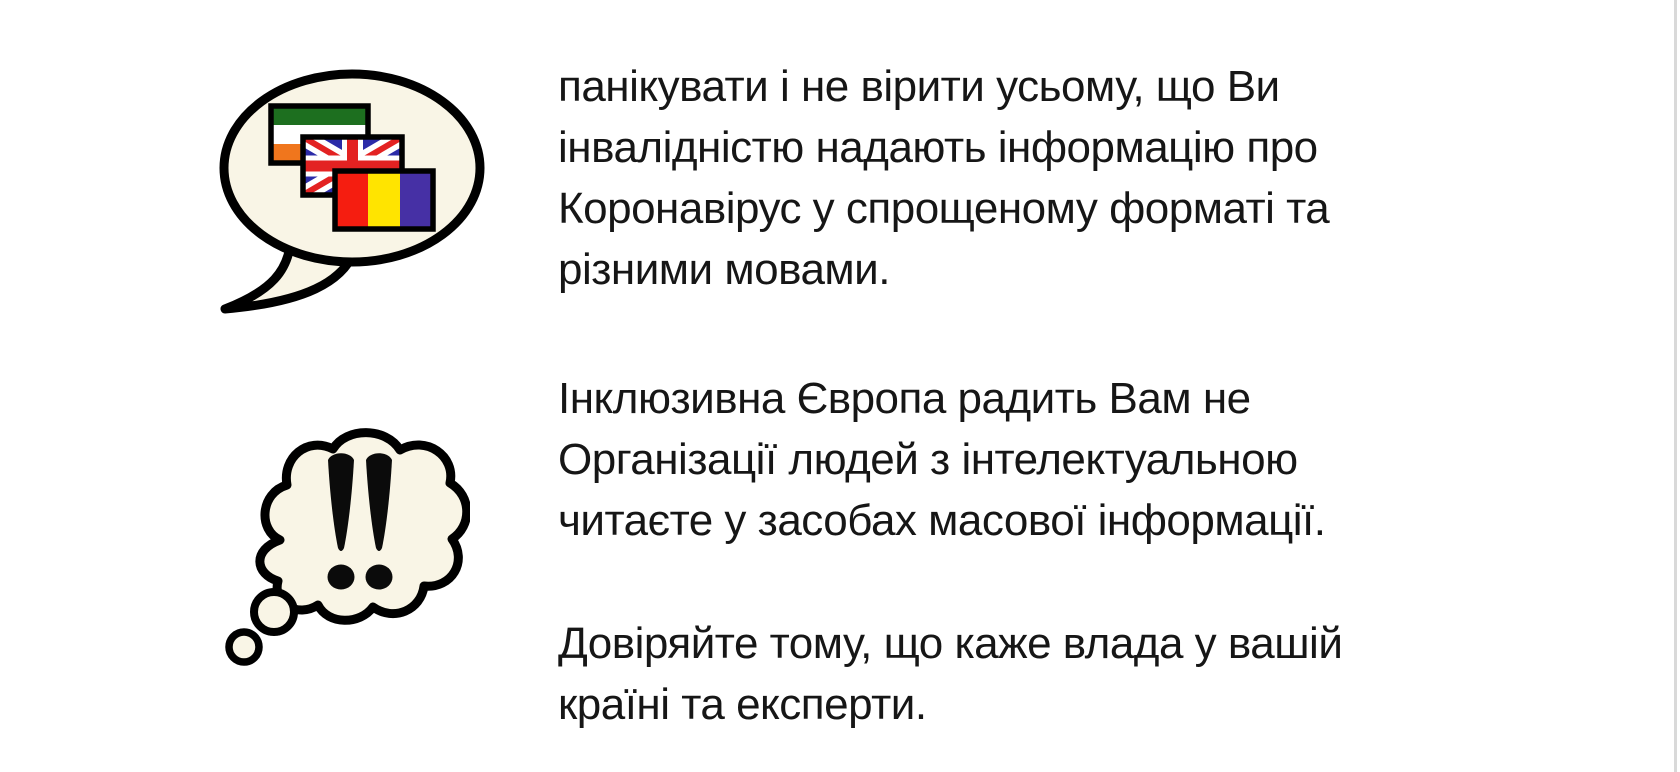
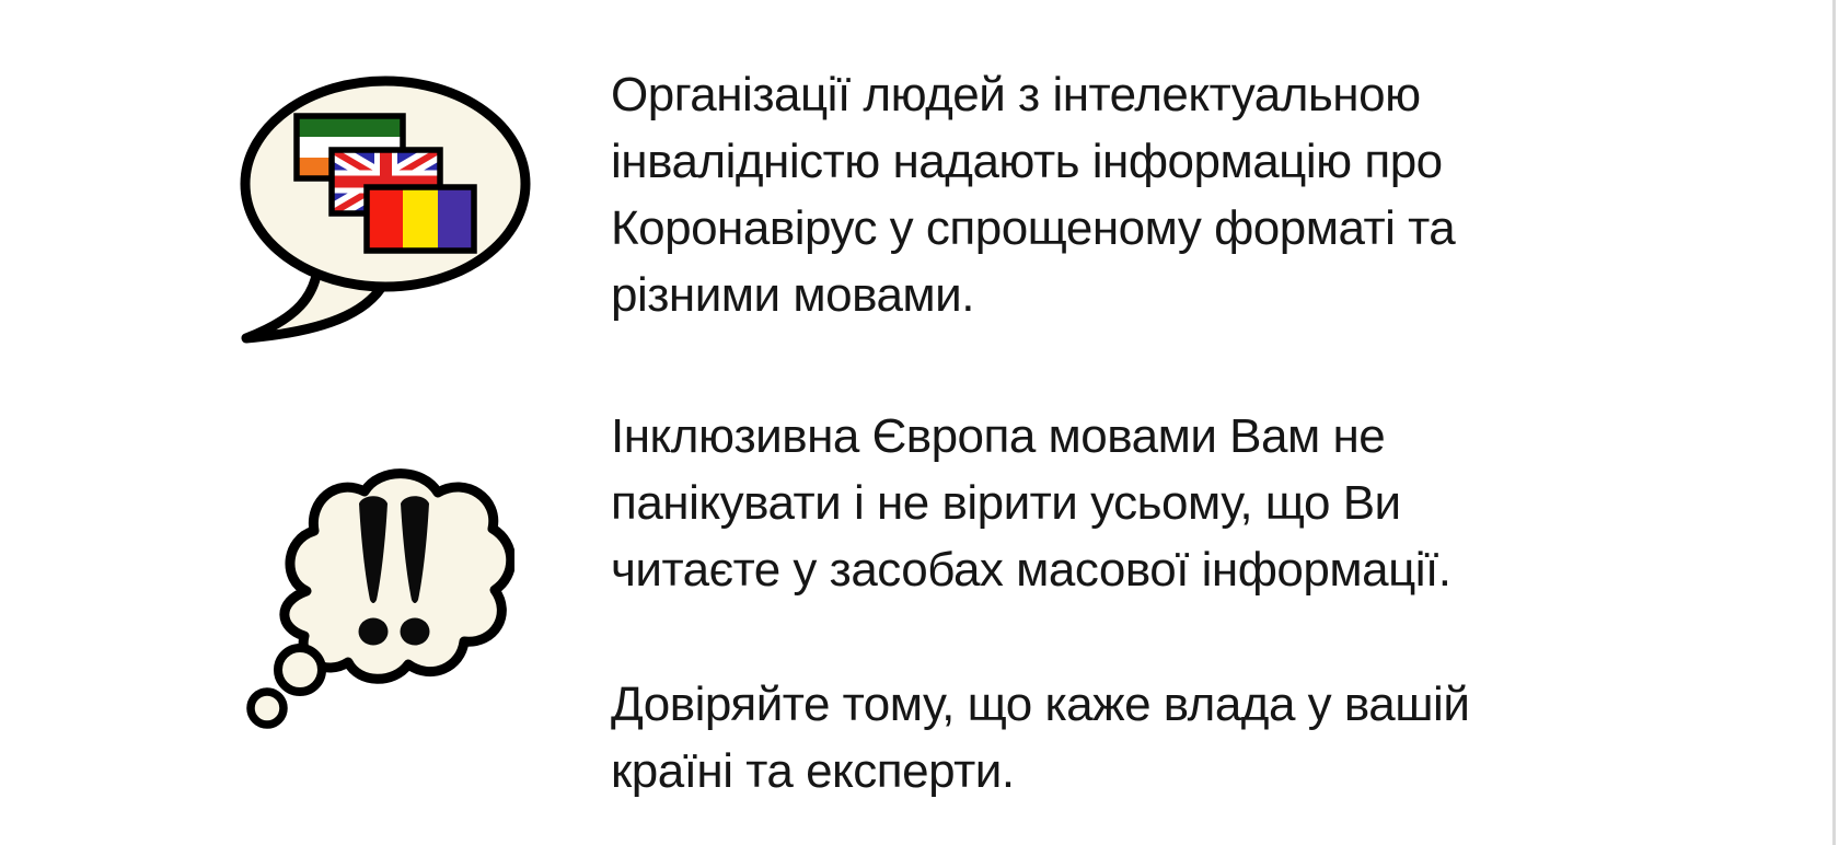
- панікувати і не вірити усьому, що Ви
+ Організації людей з інтелектуальною
  інвалідністю надають інформацію про
  Коронавірус у спрощеному форматі та
  різними мовами.
- Інклюзивна Європа радить Вам не
+ Інклюзивна Європа мовами Вам не
- Організації людей з інтелектуальною
+ панікувати і не вірити усьому, що Ви
  читаєте у засобах масової інформації.
  Довіряйте тому, що каже влада у вашій
  країні та експерти.
